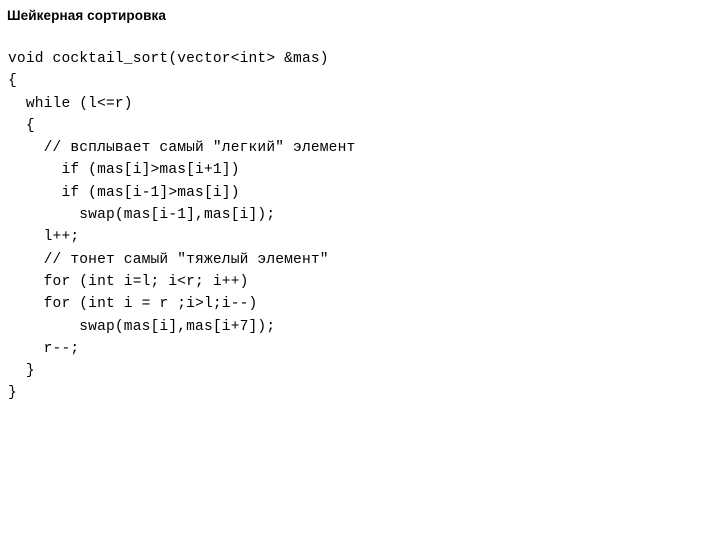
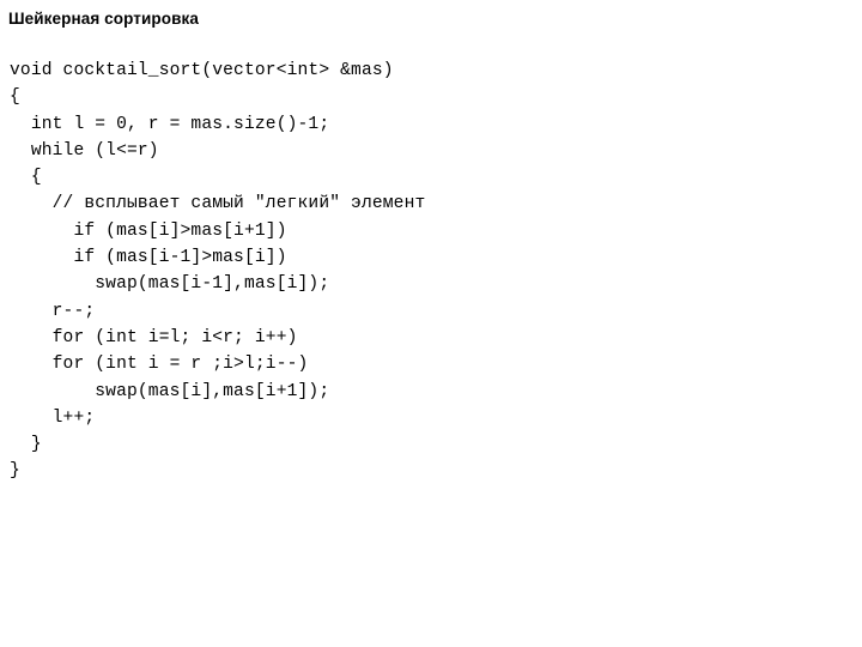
  Шейкерная сортировка
  void cocktail_sort(vector<int> &mas)
  {
+ int l = 0, r = mas.size()-1;
  while (l<=r)
  {
  // всплывает самый "легкий" элемент
  if (mas[i]>mas[i+1])
  if (mas[i-1]>mas[i])
  swap(mas[i-1],mas[i]);
- l++;
+ r--;
- // тонет самый "тяжелый элемент"
  for (int i=l; i<r; i++)
  for (int i = r ;i>l;i--)
- swap(mas[i],mas[i+7]);
+ swap(mas[i],mas[i+1]);
- r--;
+ l++;
  }
  }
